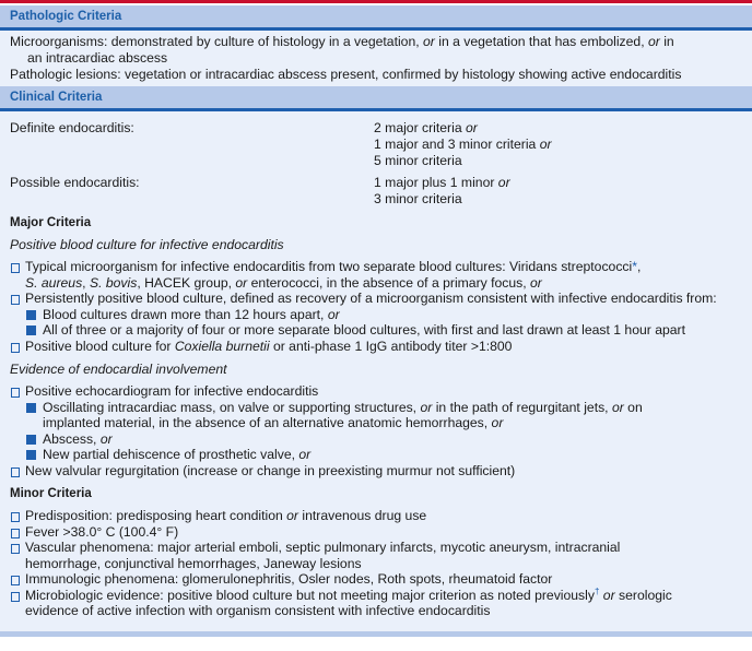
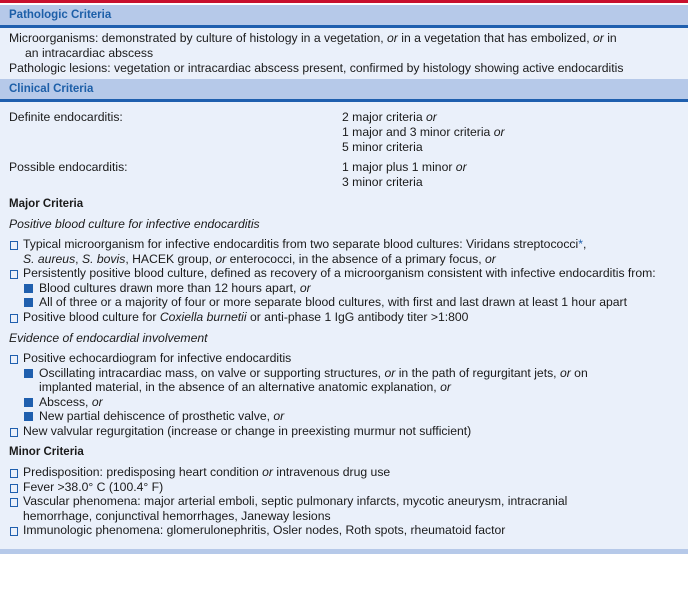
  Pathologic Criteria
  Microorganisms: demonstrated by culture of histology in a vegetation, or in a vegetation that has embolized, or in
  an intracardiac abscess
  Pathologic lesions: vegetation or intracardiac abscess present, confirmed by histology showing active endocarditis
  Clinical Criteria
  Definite endocarditis:
  2 major criteria or
  1 major and 3 minor criteria or
  5 minor criteria
  Possible endocarditis:
  1 major plus 1 minor or
  3 minor criteria
  Major Criteria
  Positive blood culture for infective endocarditis
  Typical microorganism for infective endocarditis from two separate blood cultures: Viridans streptococci*,
  S. aureus, S. bovis, HACEK group, or enterococci, in the absence of a primary focus, or
  Persistently positive blood culture, defined as recovery of a microorganism consistent with infective endocarditis from:
  Blood cultures drawn more than 12 hours apart, or
  All of three or a majority of four or more separate blood cultures, with first and last drawn at least 1 hour apart
  Positive blood culture for Coxiella burnetii or anti-phase 1 IgG antibody titer >1:800
  Evidence of endocardial involvement
  Positive echocardiogram for infective endocarditis
  Oscillating intracardiac mass, on valve or supporting structures, or in the path of regurgitant jets, or on
- implanted material, in the absence of an alternative anatomic hemorrhages, or
+ implanted material, in the absence of an alternative anatomic explanation, or
  Abscess, or
  New partial dehiscence of prosthetic valve, or
  New valvular regurgitation (increase or change in preexisting murmur not sufficient)
  Minor Criteria
  Predisposition: predisposing heart condition or intravenous drug use
  Fever >38.0° C (100.4° F)
  Vascular phenomena: major arterial emboli, septic pulmonary infarcts, mycotic aneurysm, intracranial
  hemorrhage, conjunctival hemorrhages, Janeway lesions
  Immunologic phenomena: glomerulonephritis, Osler nodes, Roth spots, rheumatoid factor
- Microbiologic evidence: positive blood culture but not meeting major criterion as noted previously† or serologic
- evidence of active infection with organism consistent with infective endocarditis
